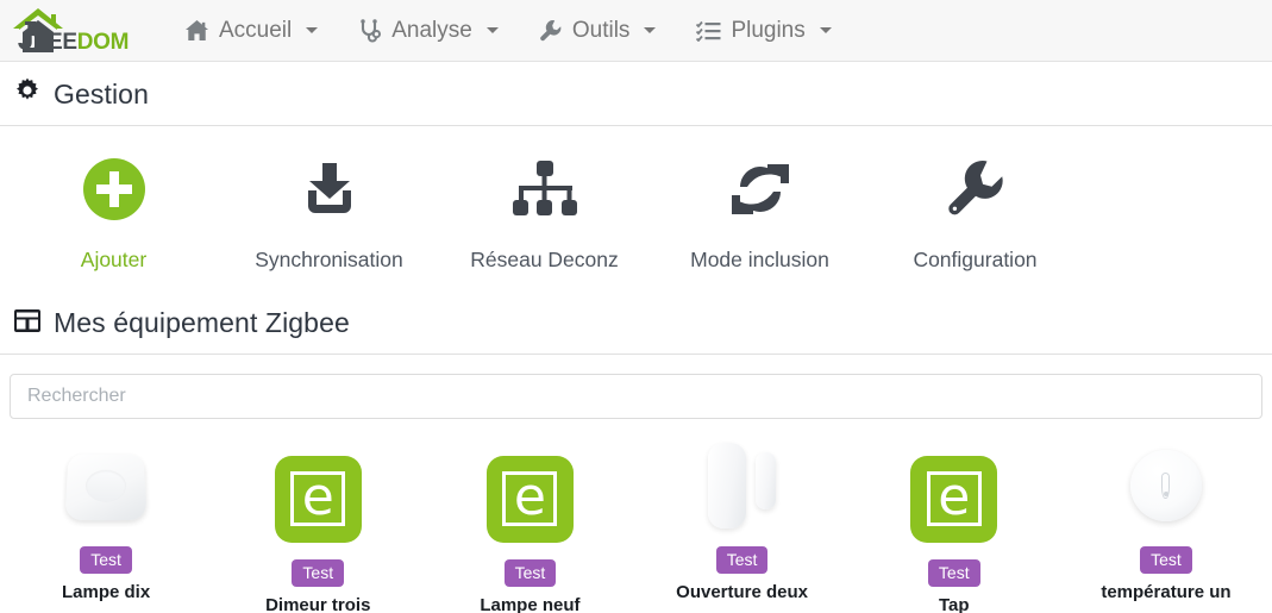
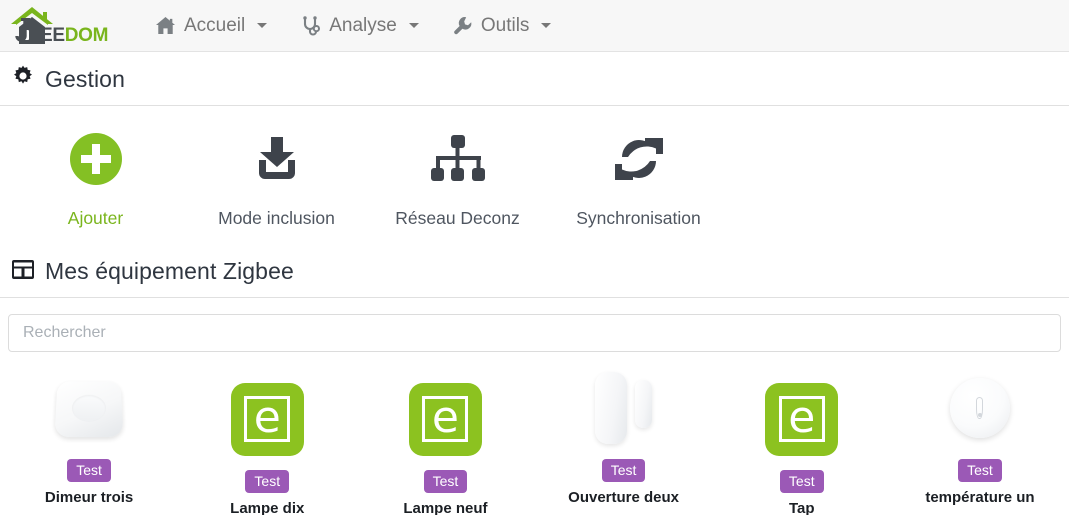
  EEDOM
  Accueil
  Analyse
  Outils
- Plugins
  Gestion
  Ajouter
- Synchronisation
+ Mode inclusion
  Réseau Deconz
- Mode inclusion
+ Synchronisation
- Configuration
  Mes équipement Zigbee
  Rechercher
  Test
- Lampe dix
+ Dimeur trois
  e
  Test
- Dimeur trois
+ Lampe dix
  e
  Test
  Lampe neuf
  Test
  Ouverture deux
  e
  Test
  Tap
  Test
  température un
